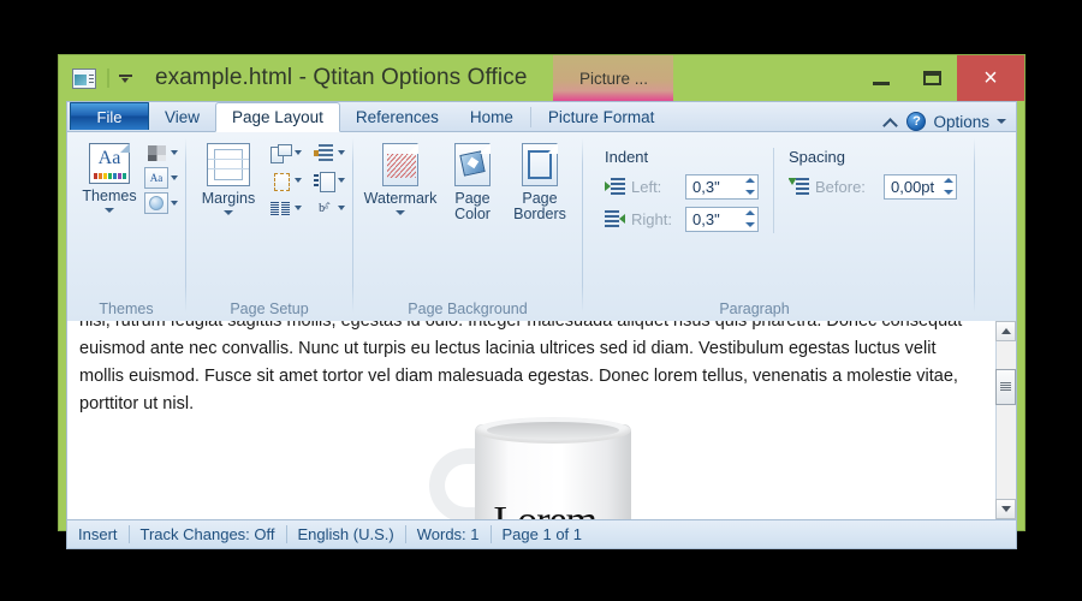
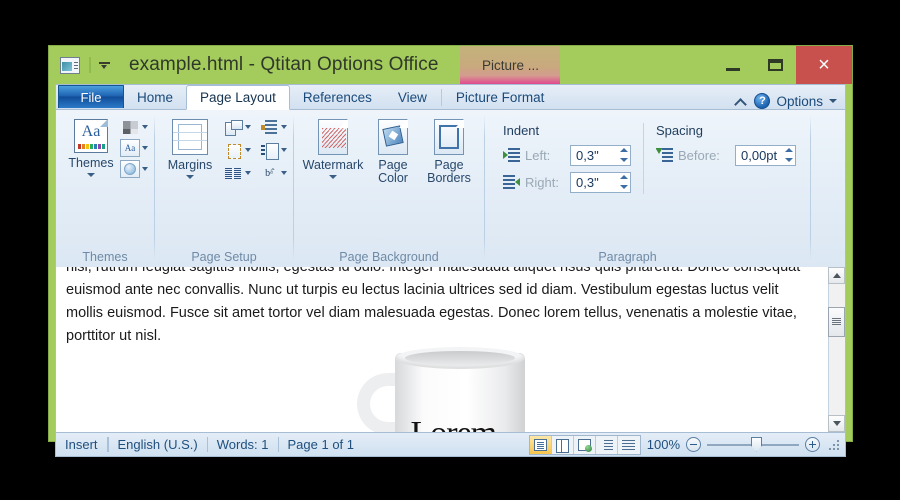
  example.html - Qtitan Options Office
  Picture ...
  ×
  File
- View
+ Home
  Page Layout
  References
- Home
+ View
  Picture Format
  ?
  Options
  Aa
  Themes
  Aa
  Themes
  Margins
  bᵃ̂
  Page Setup
  Watermark
  Page Color
  Page Borders
  Page Background
  Indent
  Left:
  0,3"
  Right:
  0,3"
  Spacing
  Before:
  0,00pt
  Paragraph
  nisl, rutrum feugiat sagittis mollis, egestas id odio. Integer malesuada aliquet risus quis pharetra. Donec consequat euismod ante nec convallis. Nunc ut turpis eu lectus lacinia ultrices sed id diam. Vestibulum egestas luctus velit mollis euismod. Fusce sit amet tortor vel diam malesuada egestas. Donec lorem tellus, venenatis a molestie vitae, porttitor ut nisl.
  Insert
- Track Changes: Off
  English (U.S.)
  Words: 1
  Page 1 of 1
+ 100%
